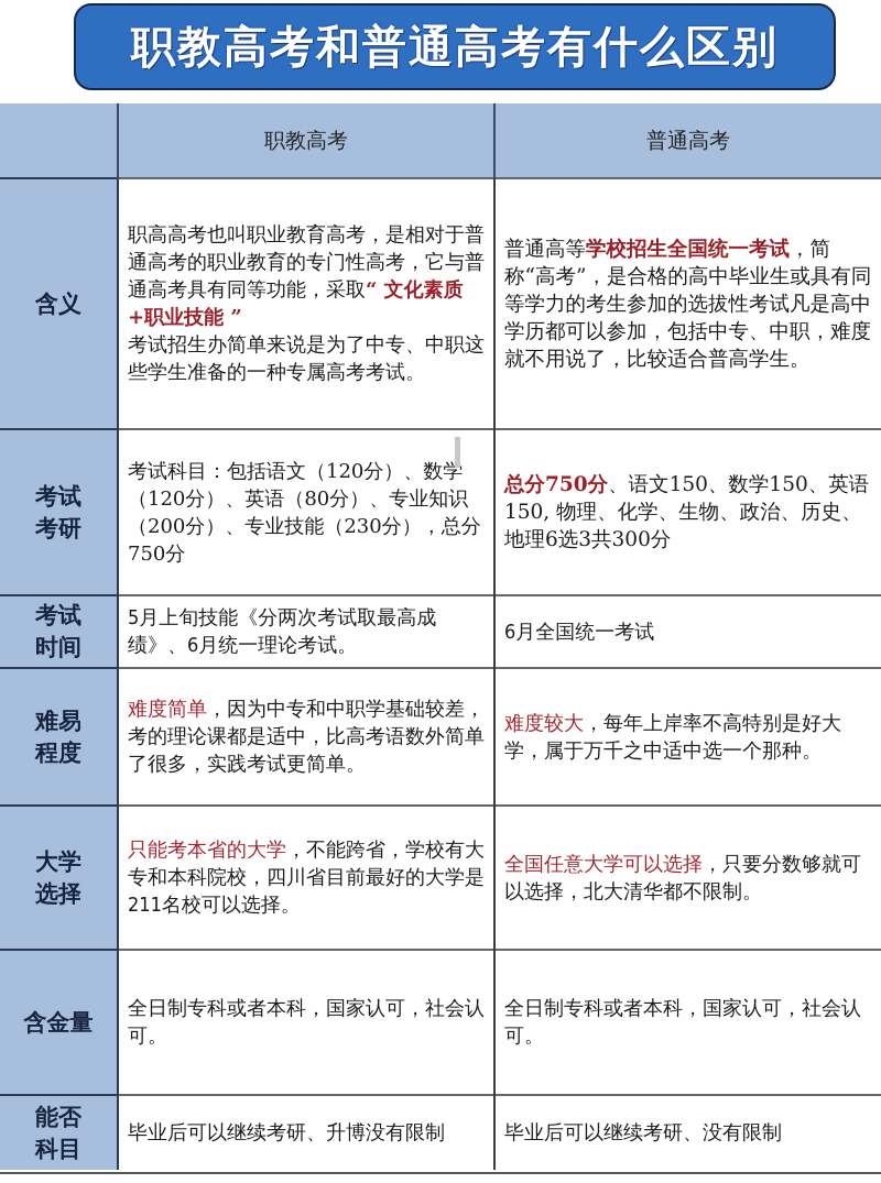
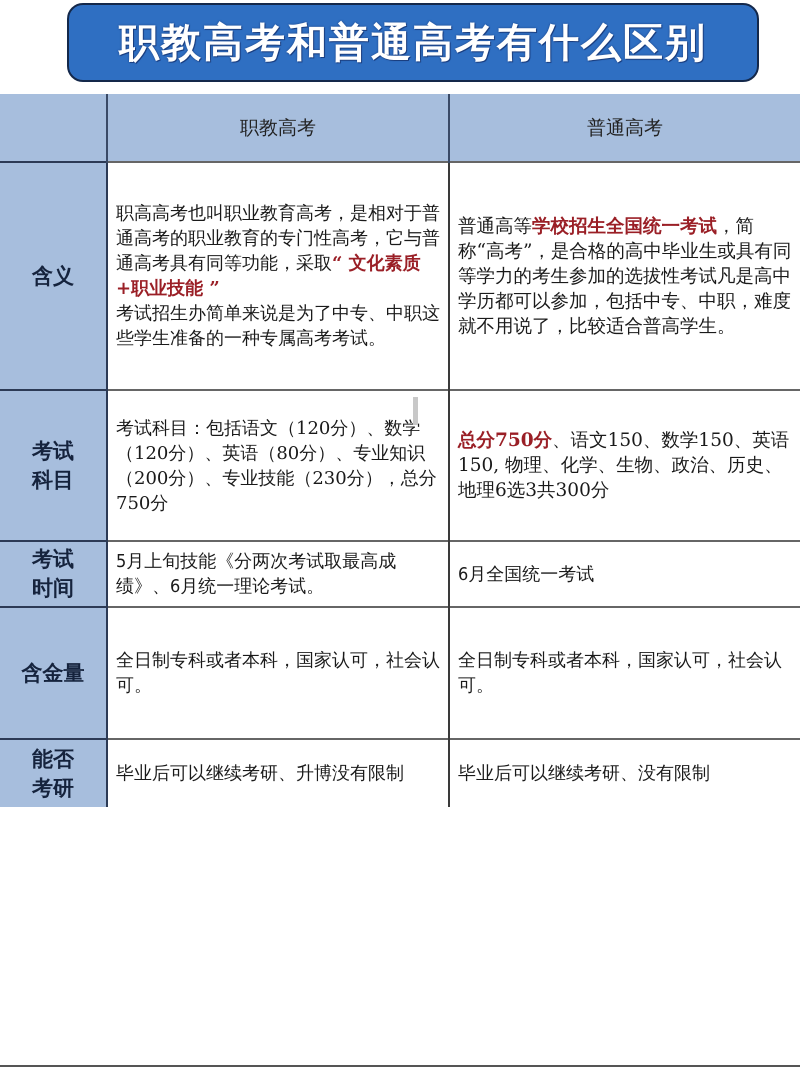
  职教高考和普通高考有什么区别
  	职教高考	普通高考
  含义	职高高考也叫职业教育高考，是相对于普通高考的职业教育的专门性高考，它与普通高考具有同等功能，采取“ 文化素质+职业技能 ” 考试招生办简单来说是为了中专、中职这些学生准备的一种专属高考考试。	普通高等学校招生全国统一考试，简称“高考”，是合格的高中毕业生或具有同等学力的考生参加的选拔性考试凡是高中学历都可以参加，包括中专、中职，难度就不用说了，比较适合普高学生。
- 考试 考研	考试科目：包括语文（120分）、数学（120分）、英语（80分）、专业知识（200分）、专业技能（230分），总分750分	总分750分、语文150、数学150、英语150, 物理、化学、生物、政治、历史、地理6选3共300分
+ 考试 科目	考试科目：包括语文（120分）、数学（120分）、英语（80分）、专业知识（200分）、专业技能（230分），总分750分	总分750分、语文150、数学150、英语150, 物理、化学、生物、政治、历史、地理6选3共300分
  考试 时间	5月上旬技能《分两次考试取最高成绩》、6月统一理论考试。	6月全国统一考试
- 难易 程度	难度简单，因为中专和中职学基础较差，考的理论课都是适中，比高考语数外简单了很多，实践考试更简单。	难度较大，每年上岸率不高特别是好大学，属于万千之中适中选一个那种。
- 大学 选择	只能考本省的大学，不能跨省，学校有大专和本科院校，四川省目前最好的大学是211名校可以选择。	全国任意大学可以选择，只要分数够就可以选择，北大清华都不限制。
  含金量	全日制专科或者本科，国家认可，社会认可。	全日制专科或者本科，国家认可，社会认可。
- 能否 科目	毕业后可以继续考研、升博没有限制	毕业后可以继续考研、没有限制
+ 能否 考研	毕业后可以继续考研、升博没有限制	毕业后可以继续考研、没有限制
